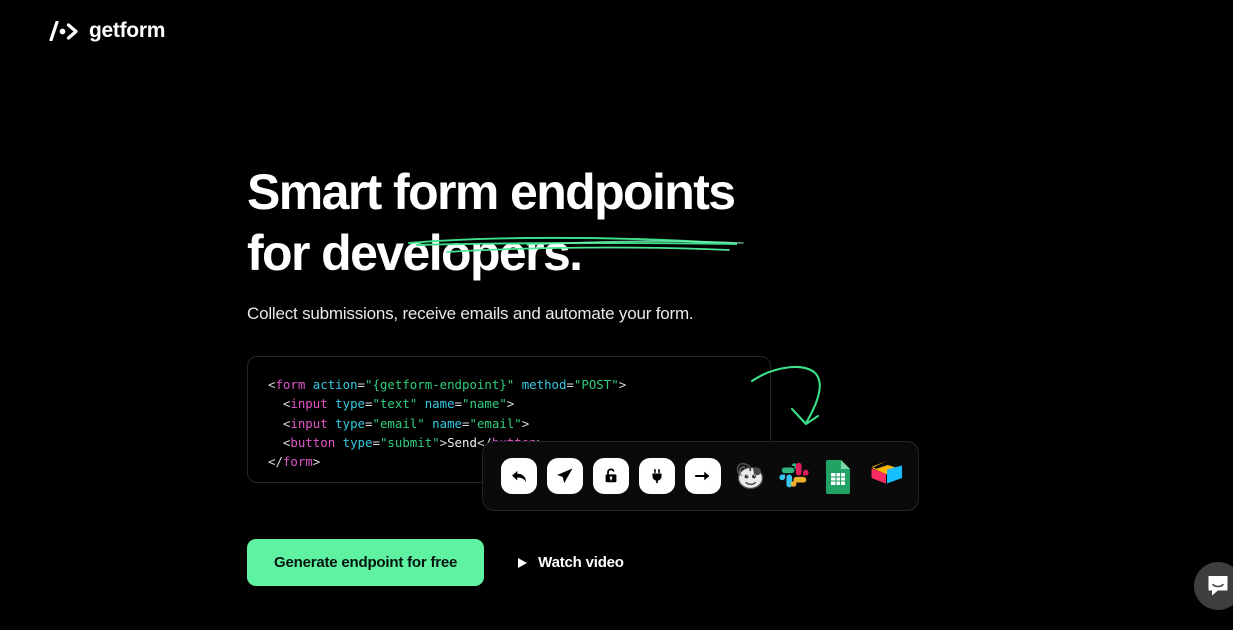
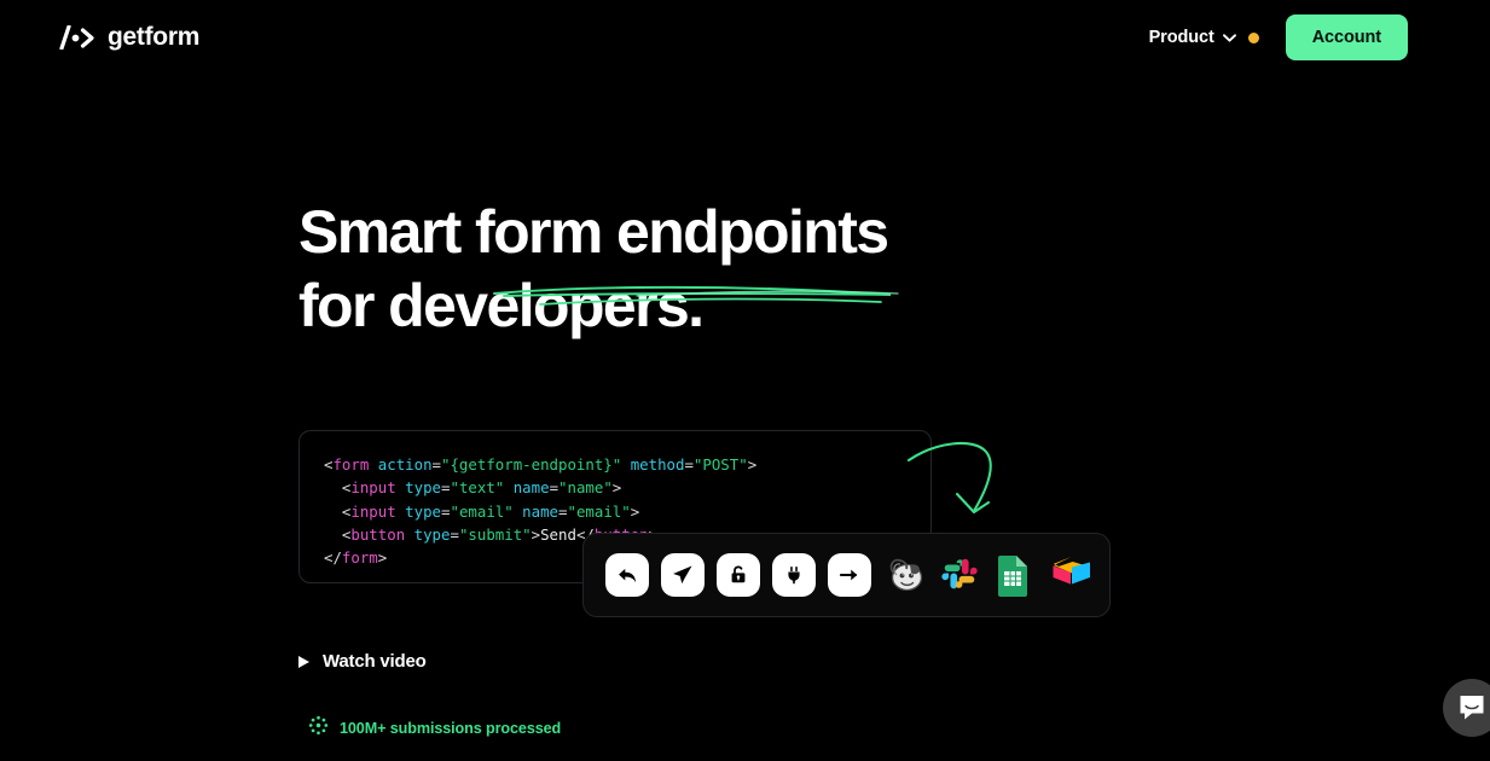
  getform
+ Product
+ Account
  Smart form endpoints
  for developers.
- Collect submissions, receive emails and automate your form.
  <form action="{getform-endpoint}" method="POST"> <input type="text" name="name"> <input type="email" name="email"> <button type="submit">Send< </form>
- Generate endpoint for free
  Watch video
+ 100M+ submissions processed
